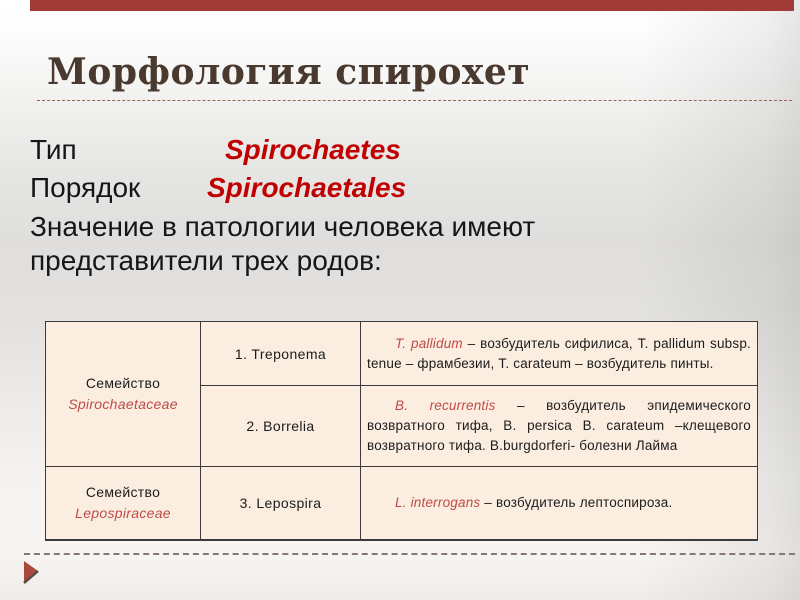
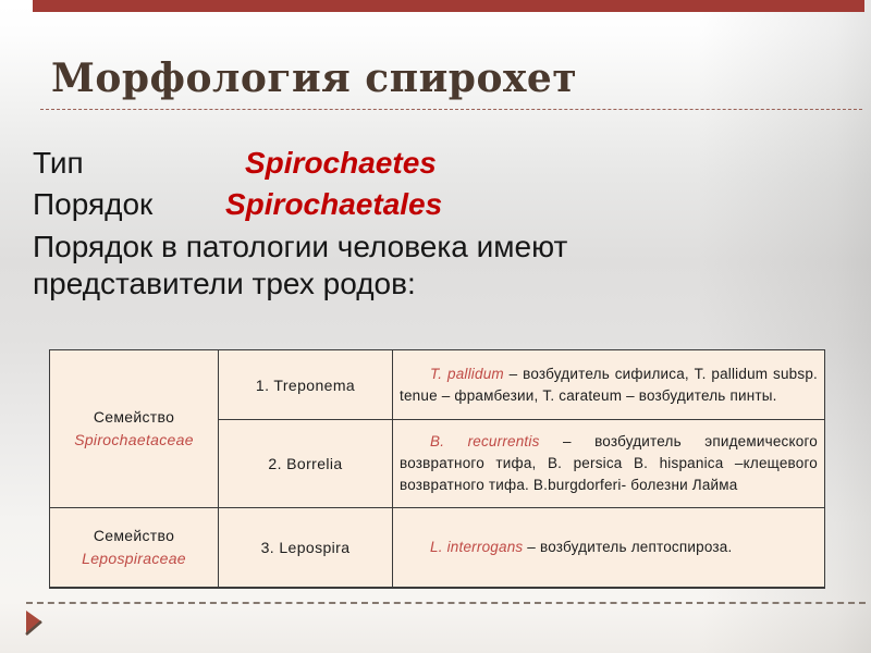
  Морфология спирохет
  Тип
  Spirochaetes
  Порядок
  Spirochaetales
- Значение в патологии человека имеют представители трех родов:
+ Порядок в патологии человека имеют представители трех родов:
  Семейство Spirochaetaceae	1. Treponema	Т. pallidum – возбудитель сифилиса, Т. pallidum subsp. tenue – фрамбезии, Т. carateum – возбудитель пинты.
- 2. Borrelia	В. recurrentis – возбудитель эпидемического возвратного тифа, В. persica В. carateum –клещевого возвратного тифа. В.burgdorferi- болезни Лайма
+ 2. Borrelia	В. recurrentis – возбудитель эпидемического возвратного тифа, В. persica В. hispanica –клещевого возвратного тифа. В.burgdorferi- болезни Лайма
  Семейство Lepospiraceae	3. Lepospira	L. interrogans – возбудитель лептоспироза.
